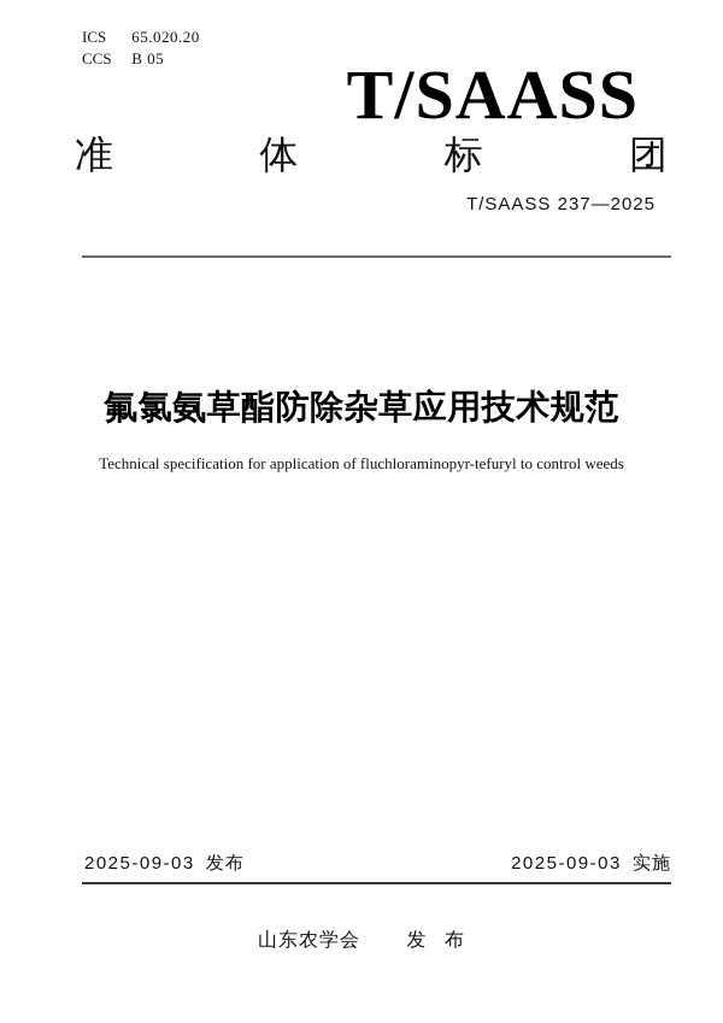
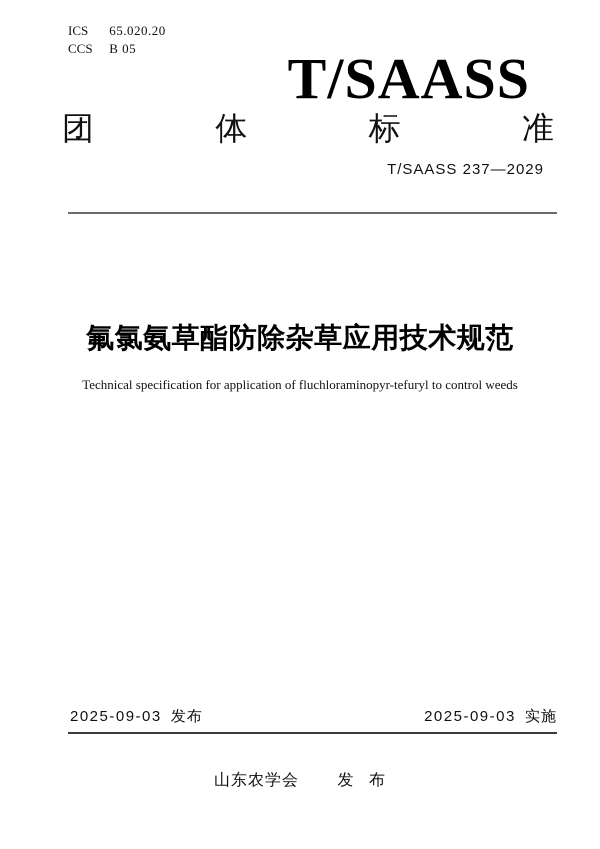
  ICS 65.020.20
  CCS B 05
  T/SAASS
- 准
+ 团
  体
  标
- 团
+ 准
- T/SAASS 237—2025
+ T/SAASS 237—2029
  氟氯氨草酯防除杂草应用技术规范
  Technical specification for application of fluchloraminopyr-tefuryl to control weeds
  2025-09-03 发布
  2025-09-03 实施
  山东农学会 发 布
